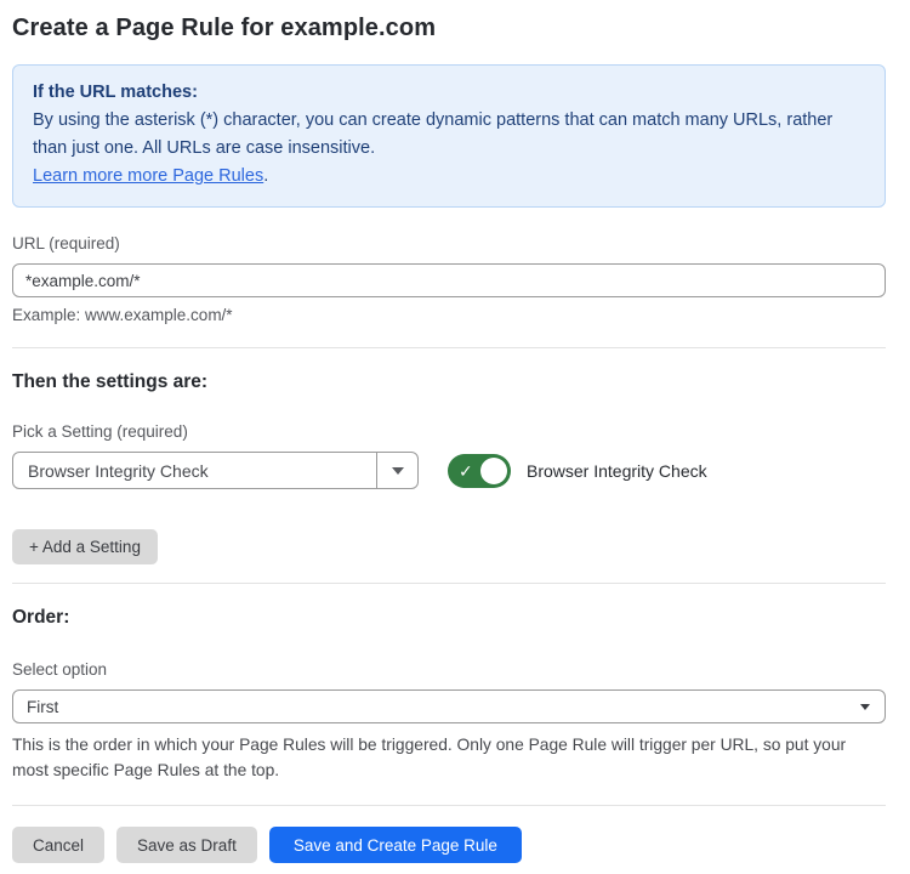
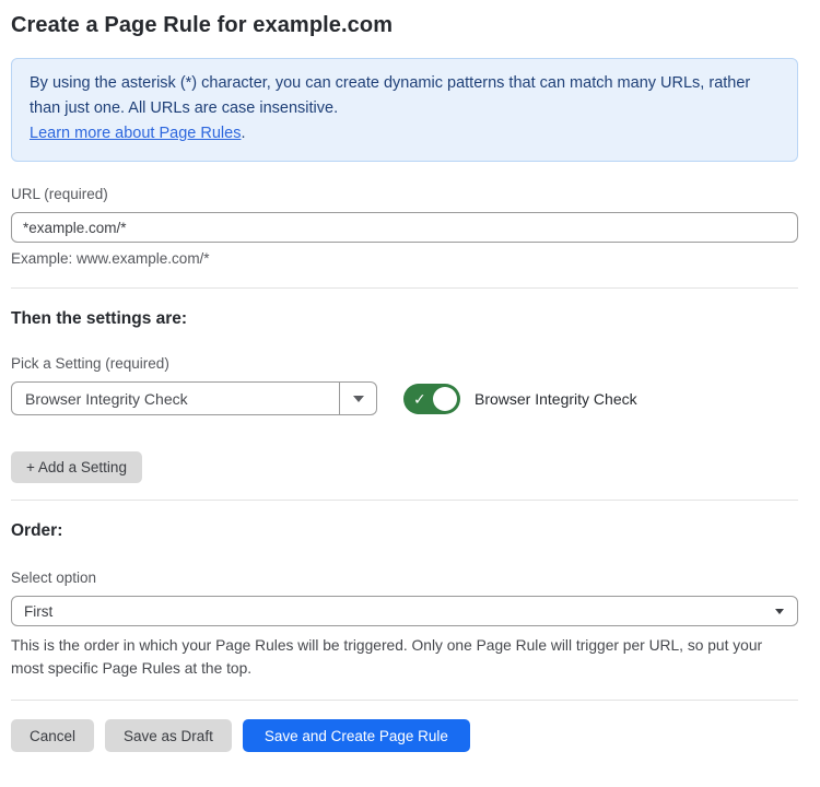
  Create a Page Rule for example.com
- If the URL matches:
  By using the asterisk (*) character, you can create dynamic patterns that can match many URLs, rather than just one. All URLs are case insensitive.
- Learn more more Page Rules.
+ Learn more about Page Rules.
  URL (required)
  *example.com/*
  Example: www.example.com/*
  Then the settings are:
  Pick a Setting (required)
  Browser Integrity Check
  ✓
  Browser Integrity Check
  + Add a Setting
  Order:
  Select option
  First
  This is the order in which your Page Rules will be triggered. Only one Page Rule will trigger per URL, so put your most specific Page Rules at the top.
  Cancel
  Save as Draft
  Save and Create Page Rule
